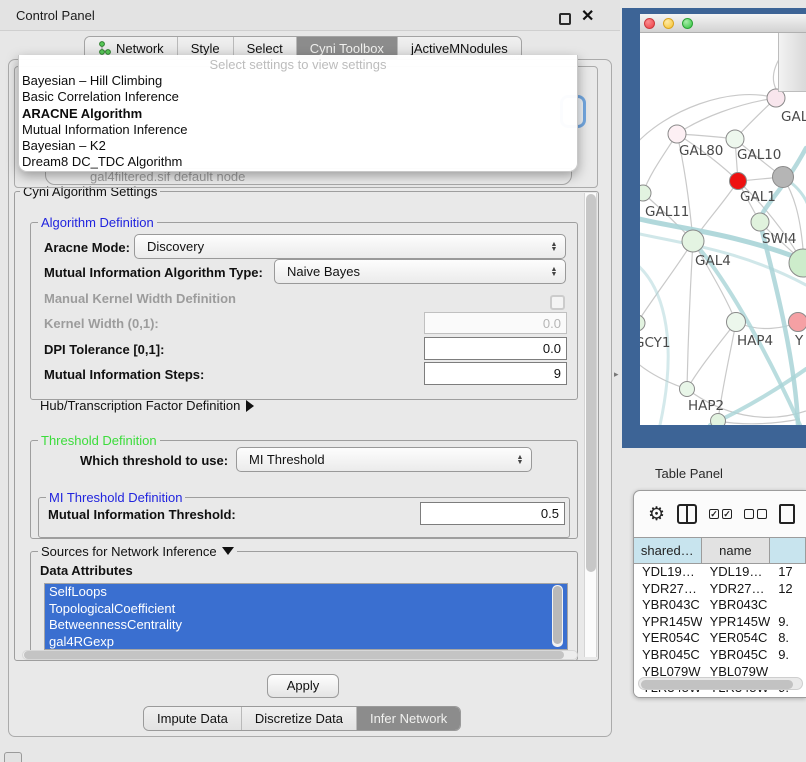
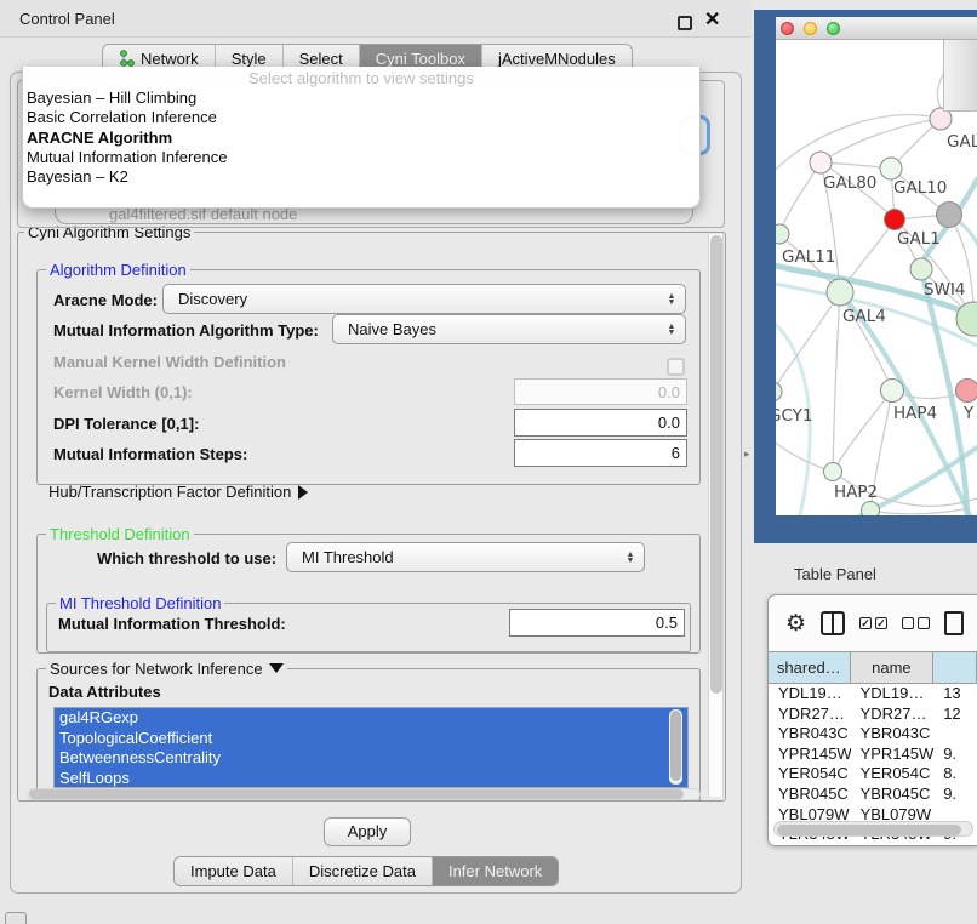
  Control Panel
  ✕
  Network
  Style
  Select
  Cyni Toolbox
  jActiveMNodules
  gal4filtered.sif default node
- Select settings to view settings
+ Select algorithm to view settings
  Bayesian – Hill Climbing
  Basic Correlation Inference
  ARACNE Algorithm
  Mutual Information Inference
  Bayesian – K2
- Dream8 DC_TDC Algorithm
  Cyni Algorithm Settings
  Algorithm Definition
  Aracne Mode:
  Discovery
  Mutual Information Algorithm Type:
  Naive Bayes
  Manual Kernel Width Definition
  Kernel Width (0,1):
  0.0
  DPI Tolerance [0,1]:
  0.0
  Mutual Information Steps:
- 9
+ 6
  Hub/Transcription Factor Definition
  Threshold Definition
  Which threshold to use:
  MI Threshold
  MI Threshold Definition
  Mutual Information Threshold:
  0.5
  Sources for Network Inference
  Data Attributes
- SelfLoops
+ gal4RGexp
  TopologicalCoefficient
  BetweennessCentrality
- gal4RGexp
+ SelfLoops
  Apply
  Impute Data
  Discretize Data
  Infer Network
  ▸
  GAL
  GAL80
  GAL10
  GAL1
  GAL11
  GAL4
  SWI4
  GCY1
  HAP4
  Y
  HAP2
  Table Panel
  ⚙
  ✓
  ✓
  shared…
  name
  YDL19…
  YDL19…
- 17
+ 13
  YDR27…
  YDR27…
  12
  YBR043C
  YBR043C
  YPR145W
  YPR145W
  9.
  YER054C
  YER054C
  8.
  YBR045C
  YBR045C
  9.
  YBL079W
  YBL079W
